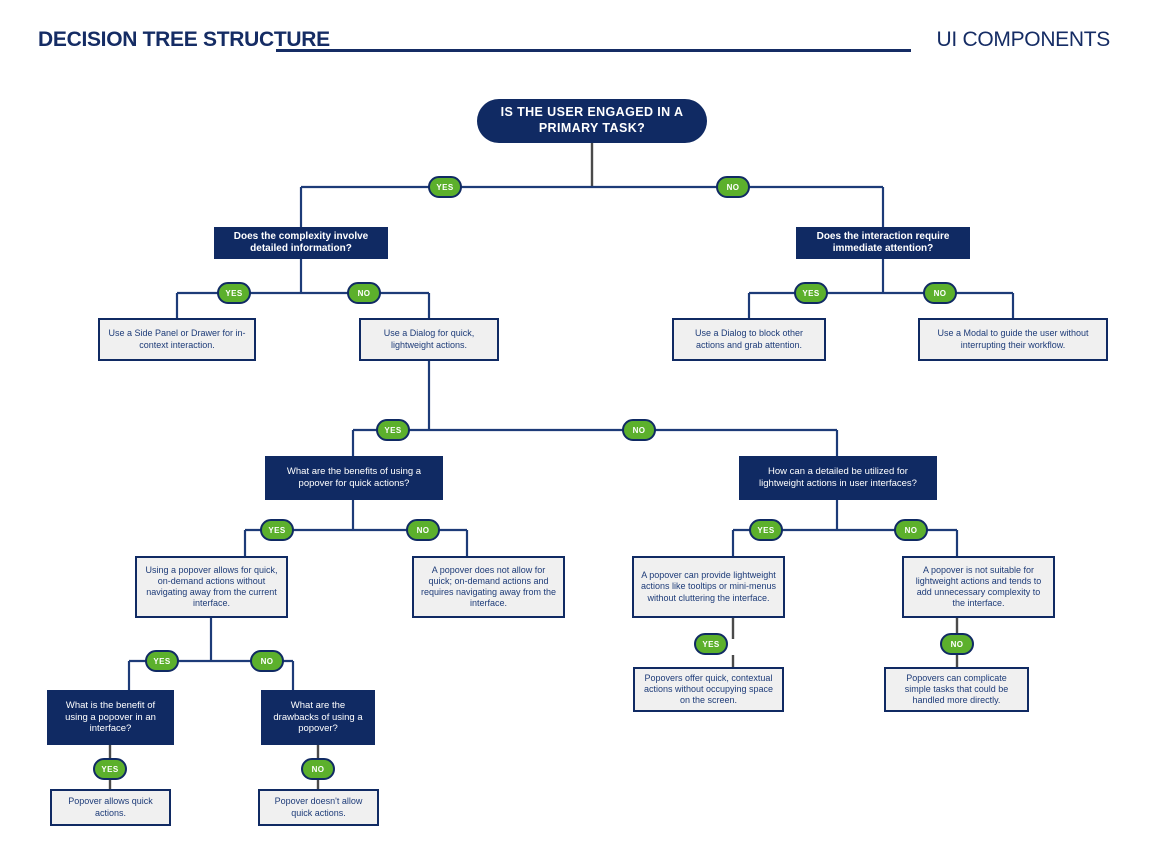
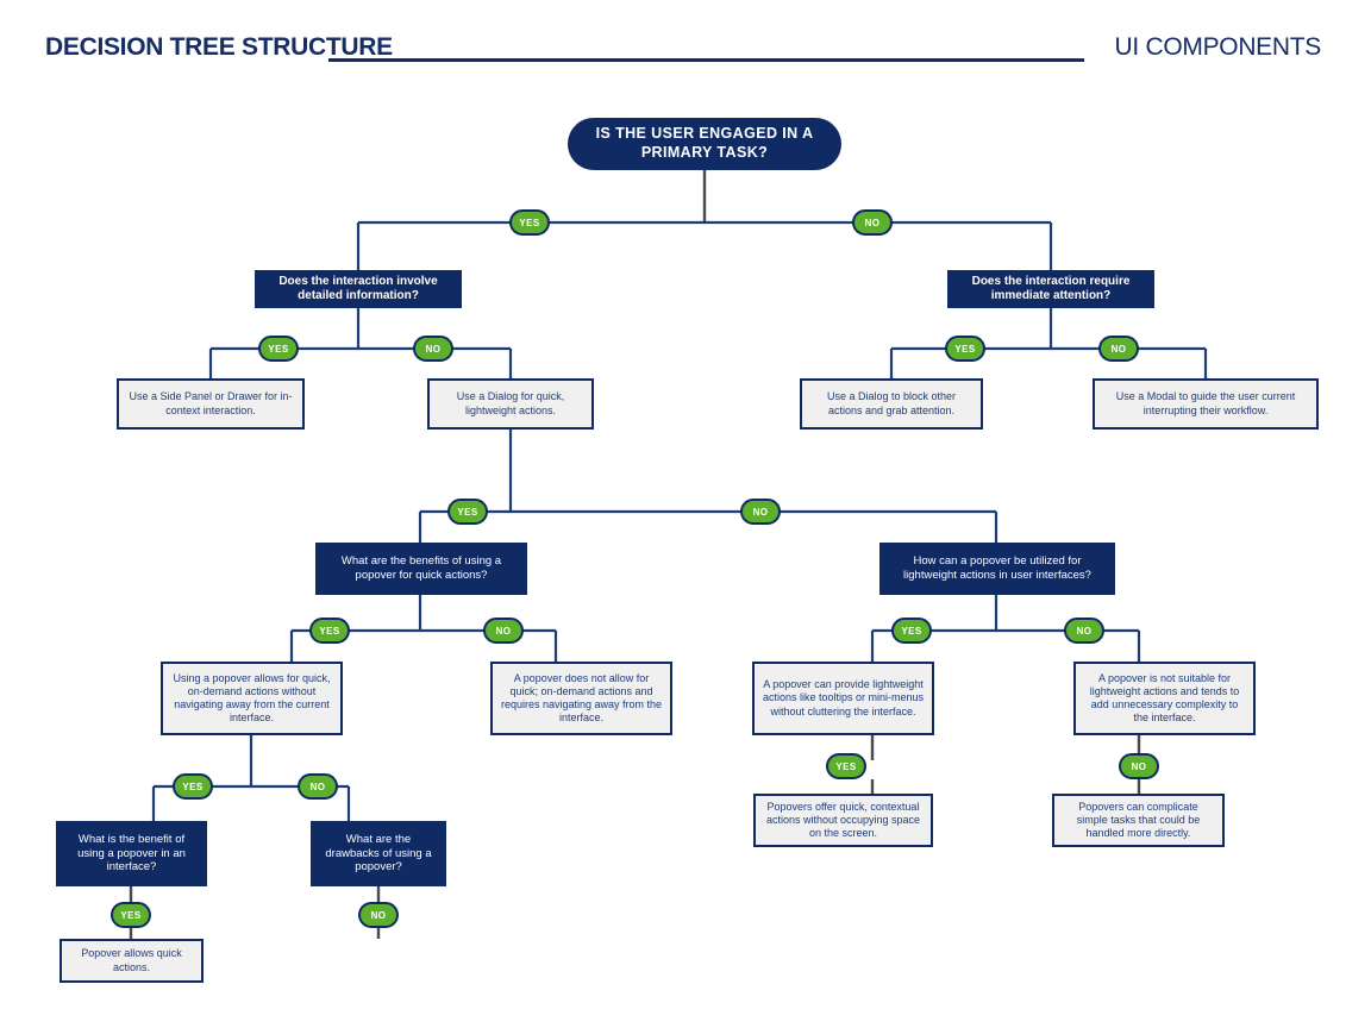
  DECISION TREE STRUCTURE
  UI COMPONENTS
  IS THE USER ENGAGED IN A PRIMARY TASK?
  YES
  NO
- Does the complexity involve detailed information?
+ Does the interaction involve detailed information?
  Does the interaction require immediate attention?
  YES
  NO
  YES
  NO
  Use a Side Panel or Drawer for in-context interaction.
  Use a Dialog for quick, lightweight actions.
  Use a Dialog to block other actions and grab attention.
- Use a Modal to guide the user without interrupting their workflow.
+ Use a Modal to guide the user current interrupting their workflow.
  YES
  NO
  What are the benefits of using a popover for quick actions?
- How can a detailed be utilized for lightweight actions in user interfaces?
+ How can a popover be utilized for lightweight actions in user interfaces?
  YES
  NO
  YES
  NO
  Using a popover allows for quick, on-demand actions without navigating away from the current interface.
  A popover does not allow for quick; on-demand actions and requires navigating away from the interface.
  A popover can provide lightweight actions like tooltips or mini-menus without cluttering the interface.
  A popover is not suitable for lightweight actions and tends to add unnecessary complexity to the interface.
  YES
  NO
  Popovers offer quick, contextual actions without occupying space on the screen.
  Popovers can complicate simple tasks that could be handled more directly.
  YES
  NO
  What is the benefit of using a popover in an interface?
  What are the drawbacks of using a popover?
  YES
  NO
  Popover allows quick actions.
- Popover doesn't allow quick actions.
